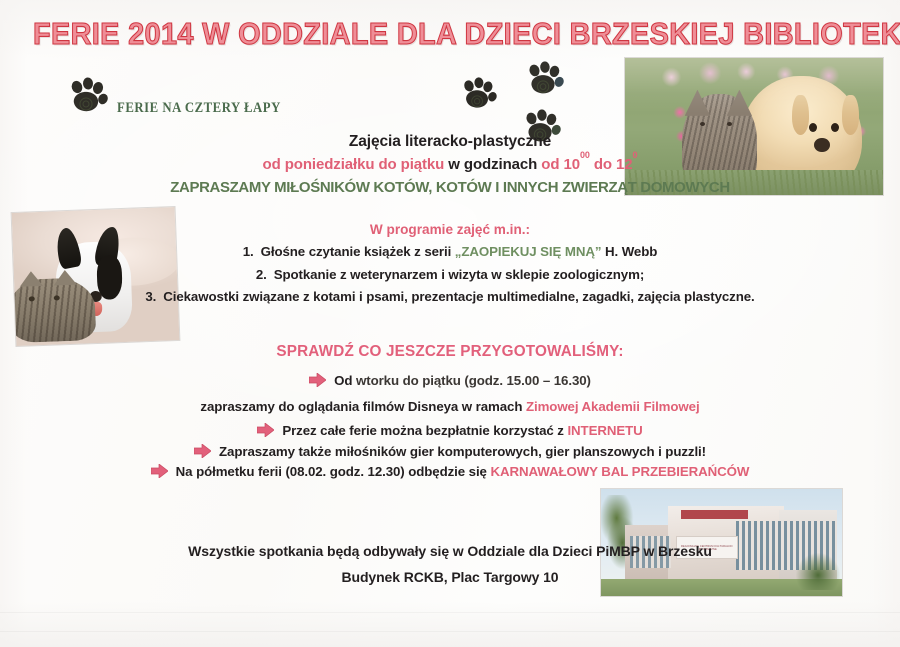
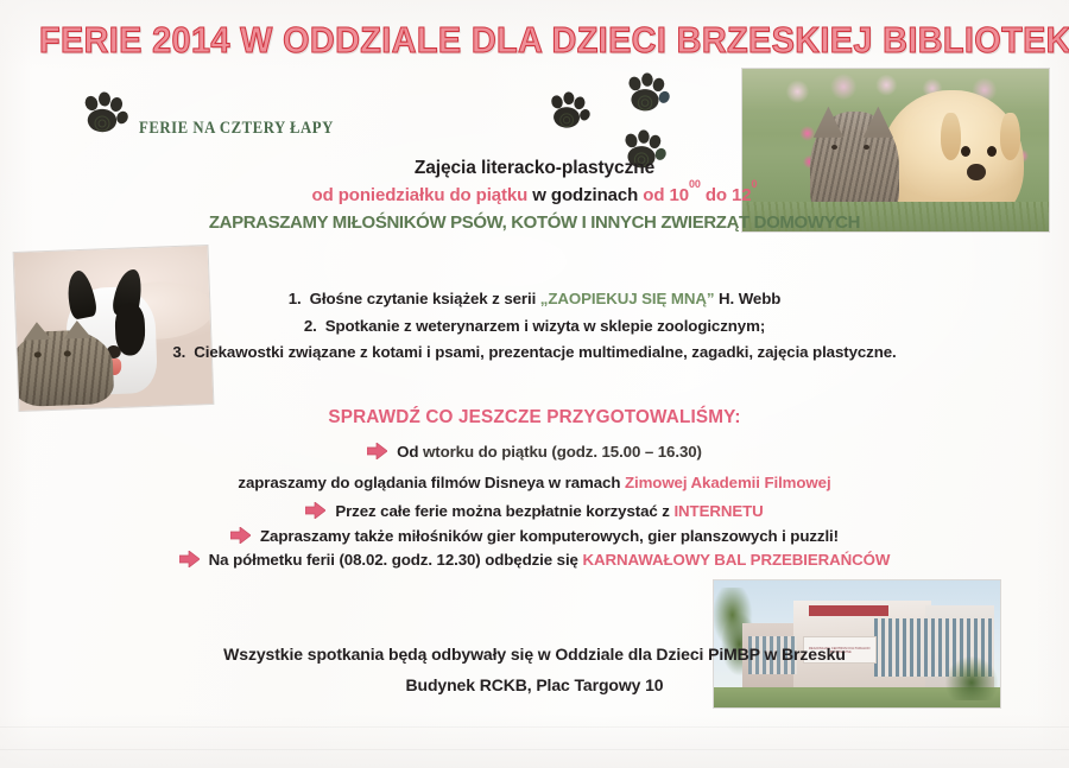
  FERIE 2014 W ODDZIALE DLA DZIECI BRZESKIEJ BIBLIOTEK
  FERIE NA CZTERY ŁAPY
  Zajęcia literacko-plastyczne
  od poniedziałku do piątku w godzinach od 1000 do 120
- ZAPRASZAMY MIŁOŚNIKÓW KOTÓW, KOTÓW I INNYCH ZWIERZĄT DOMOWYCH
+ ZAPRASZAMY MIŁOŚNIKÓW PSÓW, KOTÓW I INNYCH ZWIERZĄT DOMOWYCH
- W programie zajęć m.in.:
  1. Głośne czytanie książek z serii „ZAOPIEKUJ SIĘ MNĄ” H. Webb
  2. Spotkanie z weterynarzem i wizyta w sklepie zoologicznym;
  3. Ciekawostki związane z kotami i psami, prezentacje multimedialne, zagadki, zajęcia plastyczne.
  SPRAWDŹ CO JESZCZE PRZYGOTOWALIŚMY:
  Od wtorku do piątku (godz. 15.00 – 16.30)
  zapraszamy do oglądania filmów Disneya w ramach Zimowej Akademii Filmowej
  Przez całe ferie można bezpłatnie korzystać z INTERNETU
  Zapraszamy także miłośników gier komputerowych, gier planszowych i puzzli!
  Na półmetku ferii (08.02. godz. 12.30) odbędzie się KARNAWAŁOWY BAL PRZEBIERAŃCÓW
  Wszystkie spotkania będą odbywały się w Oddziale dla Dzieci PiMBP w Brzesku
  Budynek RCKB, Plac Targowy 10
